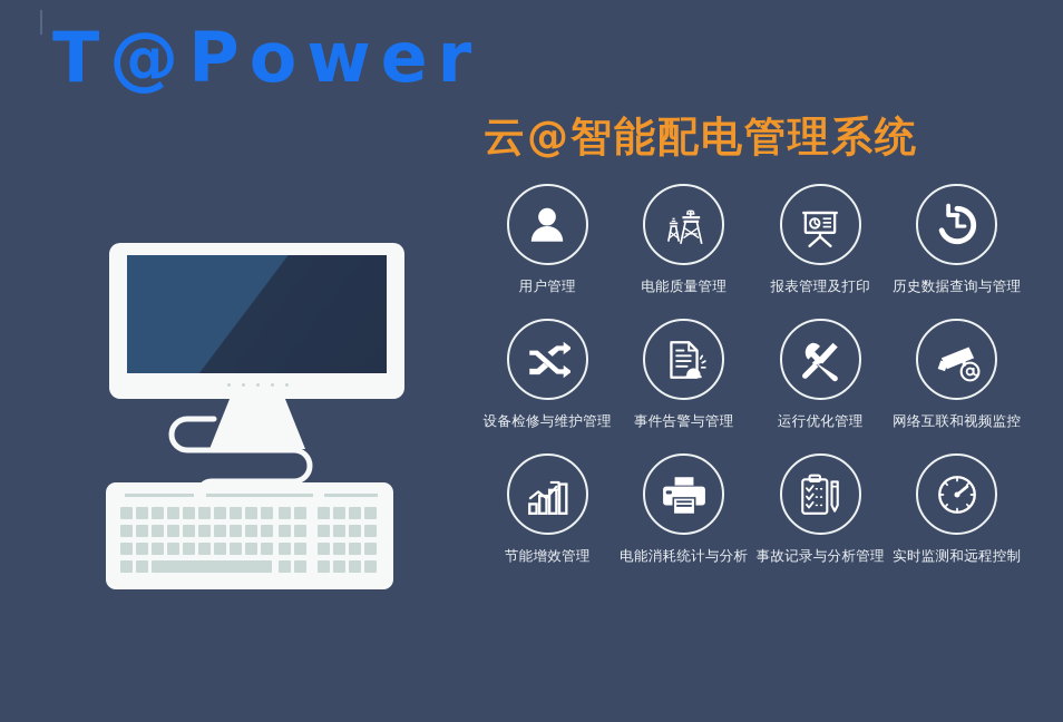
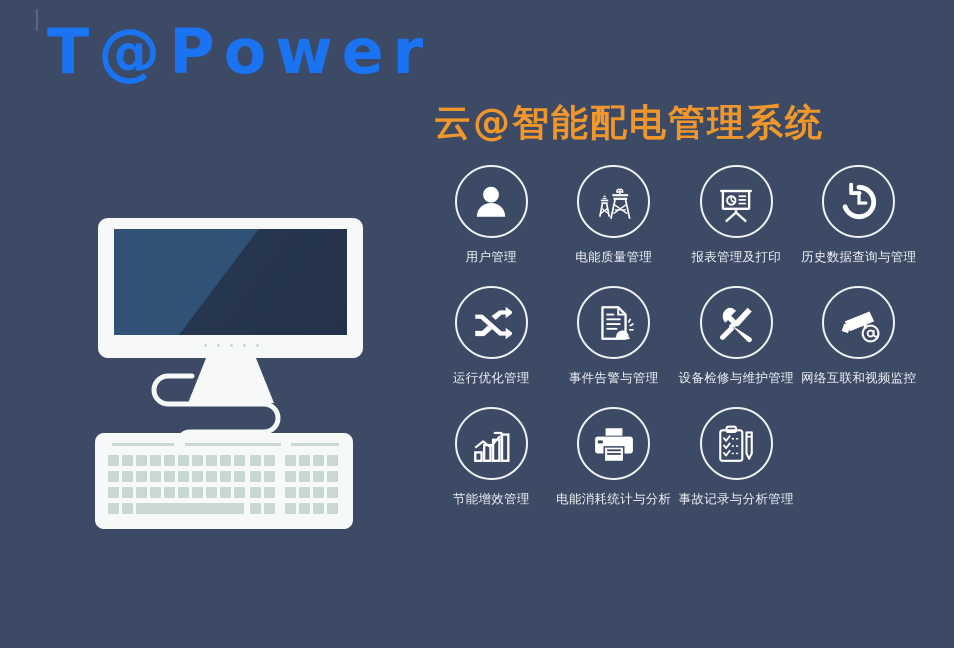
  T@Power
  云@智能配电管理系统
  用户管理
  电能质量管理
  报表管理及打印
  历史数据查询与管理
- 设备检修与维护管理
+ 运行优化管理
  事件告警与管理
- 运行优化管理
+ 设备检修与维护管理
  网络互联和视频监控
  节能增效管理
  电能消耗统计与分析
  事故记录与分析管理
- 实时监测和远程控制
